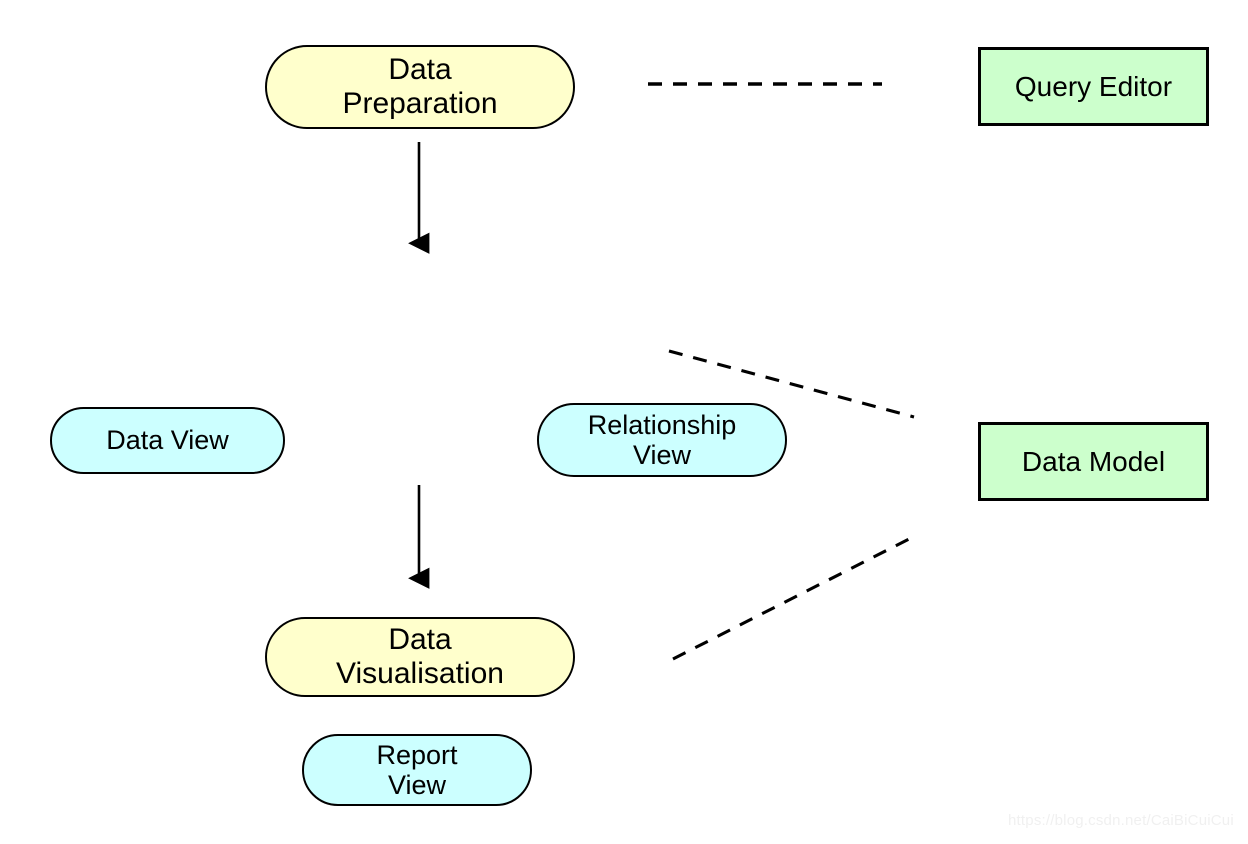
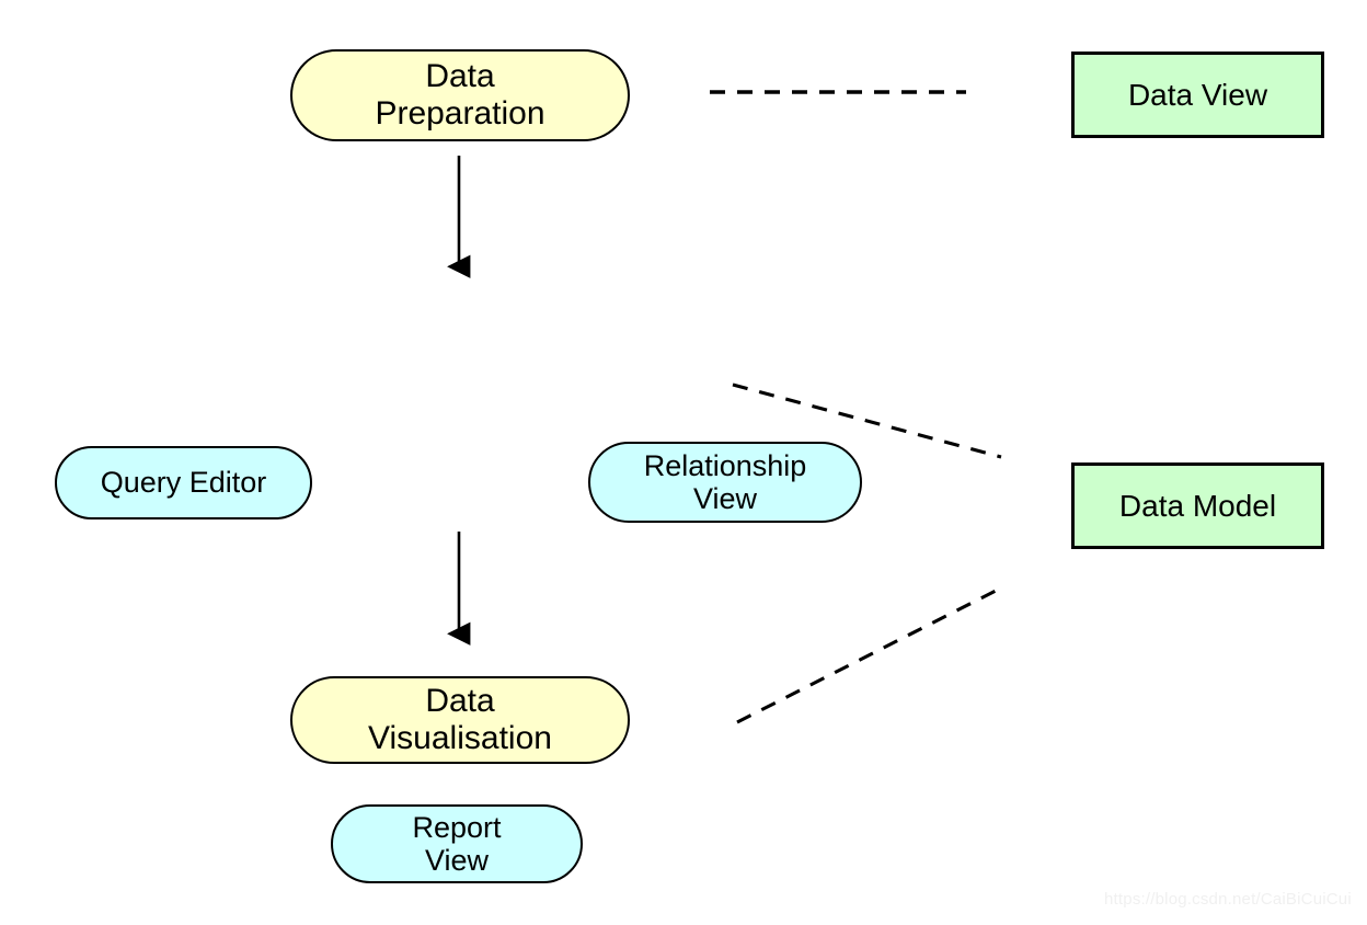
  Data
  Preparation
  Data
  Visualisation
- Data View
+ Query Editor
  Relationship
  View
  Report
  View
- Query Editor
+ Data View
  Data Model
